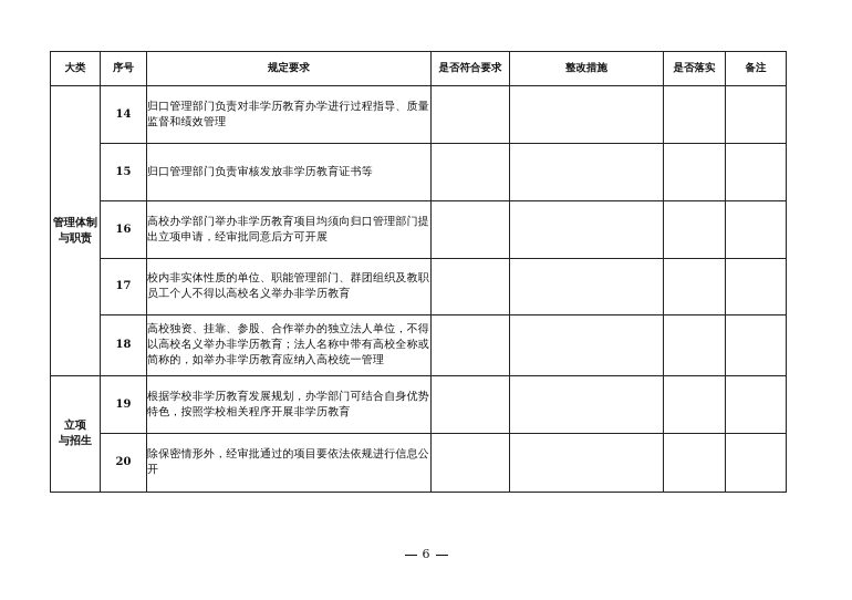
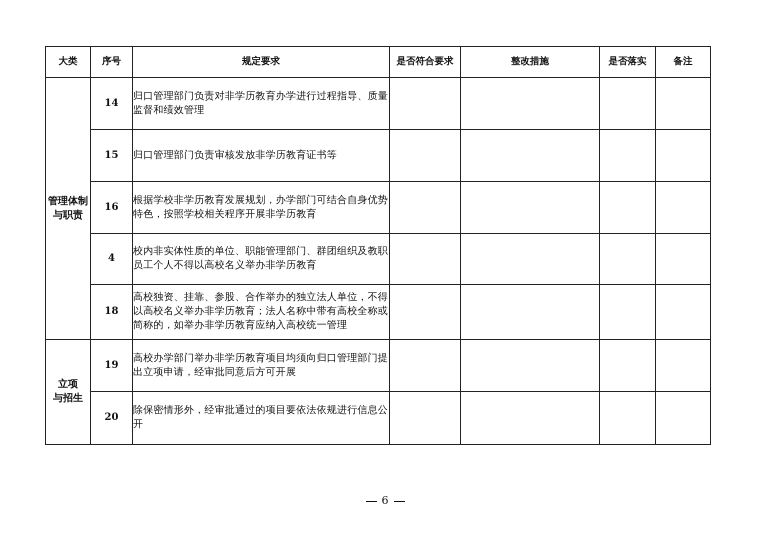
  大类	序号	规定要求	是否符合要求	整改措施	是否落实	备注
  管理体制 与职责	14	归口管理部门负责对非学历教育办学进行过程指导、质量监督和绩效管理
  15	归口管理部门负责审核发放非学历教育证书等
- 16	高校办学部门举办非学历教育项目均须向归口管理部门提出立项申请，经审批同意后方可开展
+ 16	根据学校非学历教育发展规划，办学部门可结合自身优势特色，按照学校相关程序开展非学历教育
- 17	校内非实体性质的单位、职能管理部门、群团组织及教职员工个人不得以高校名义举办非学历教育
+ 4	校内非实体性质的单位、职能管理部门、群团组织及教职员工个人不得以高校名义举办非学历教育
  18	高校独资、挂靠、参股、合作举办的独立法人单位，不得以高校名义举办非学历教育；法人名称中带有高校全称或简称的，如举办非学历教育应纳入高校统一管理
- 立项 与招生	19	根据学校非学历教育发展规划，办学部门可结合自身优势特色，按照学校相关程序开展非学历教育
+ 立项 与招生	19	高校办学部门举办非学历教育项目均须向归口管理部门提出立项申请，经审批同意后方可开展
  20	除保密情形外，经审批通过的项目要依法依规进行信息公开
  6
